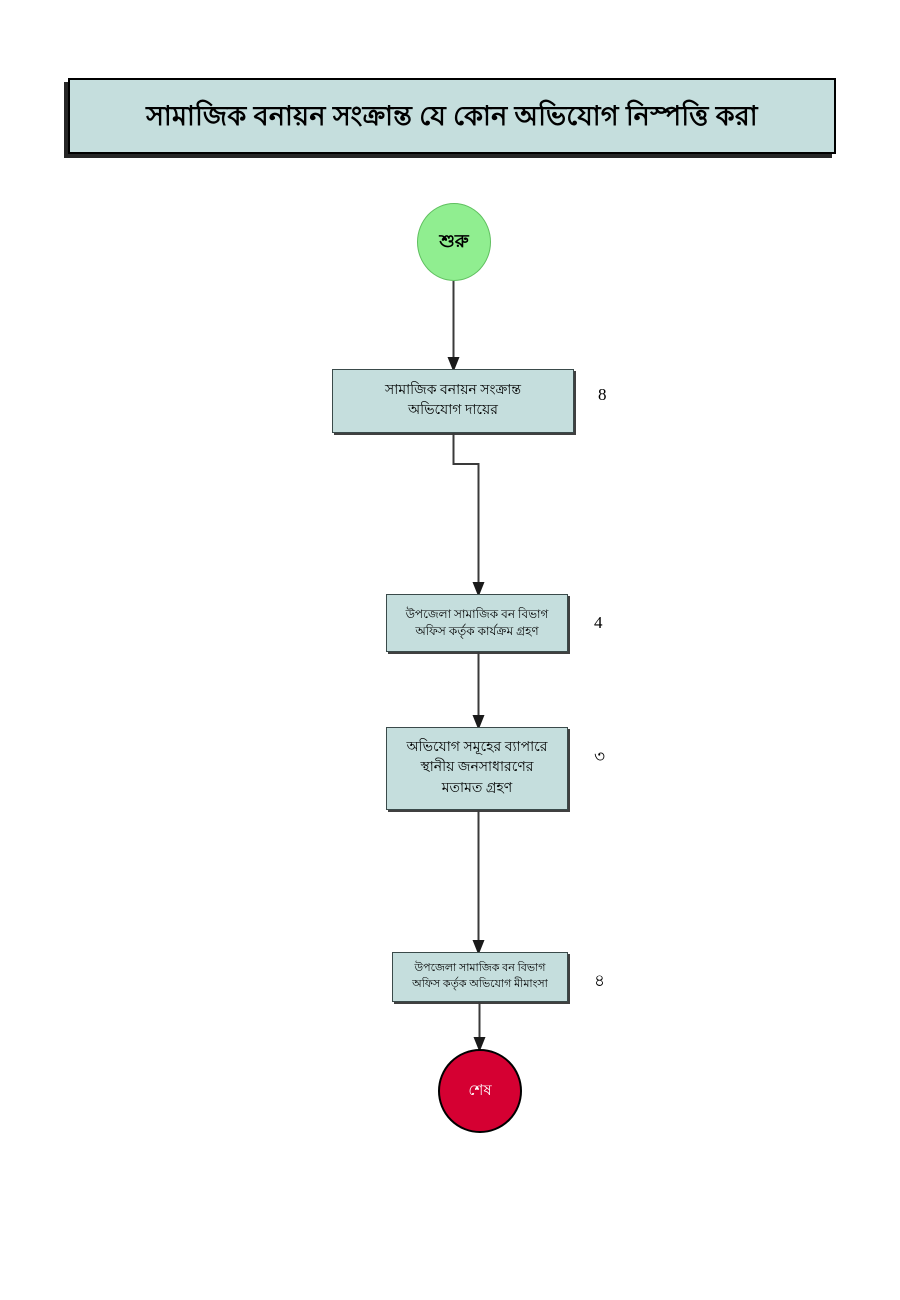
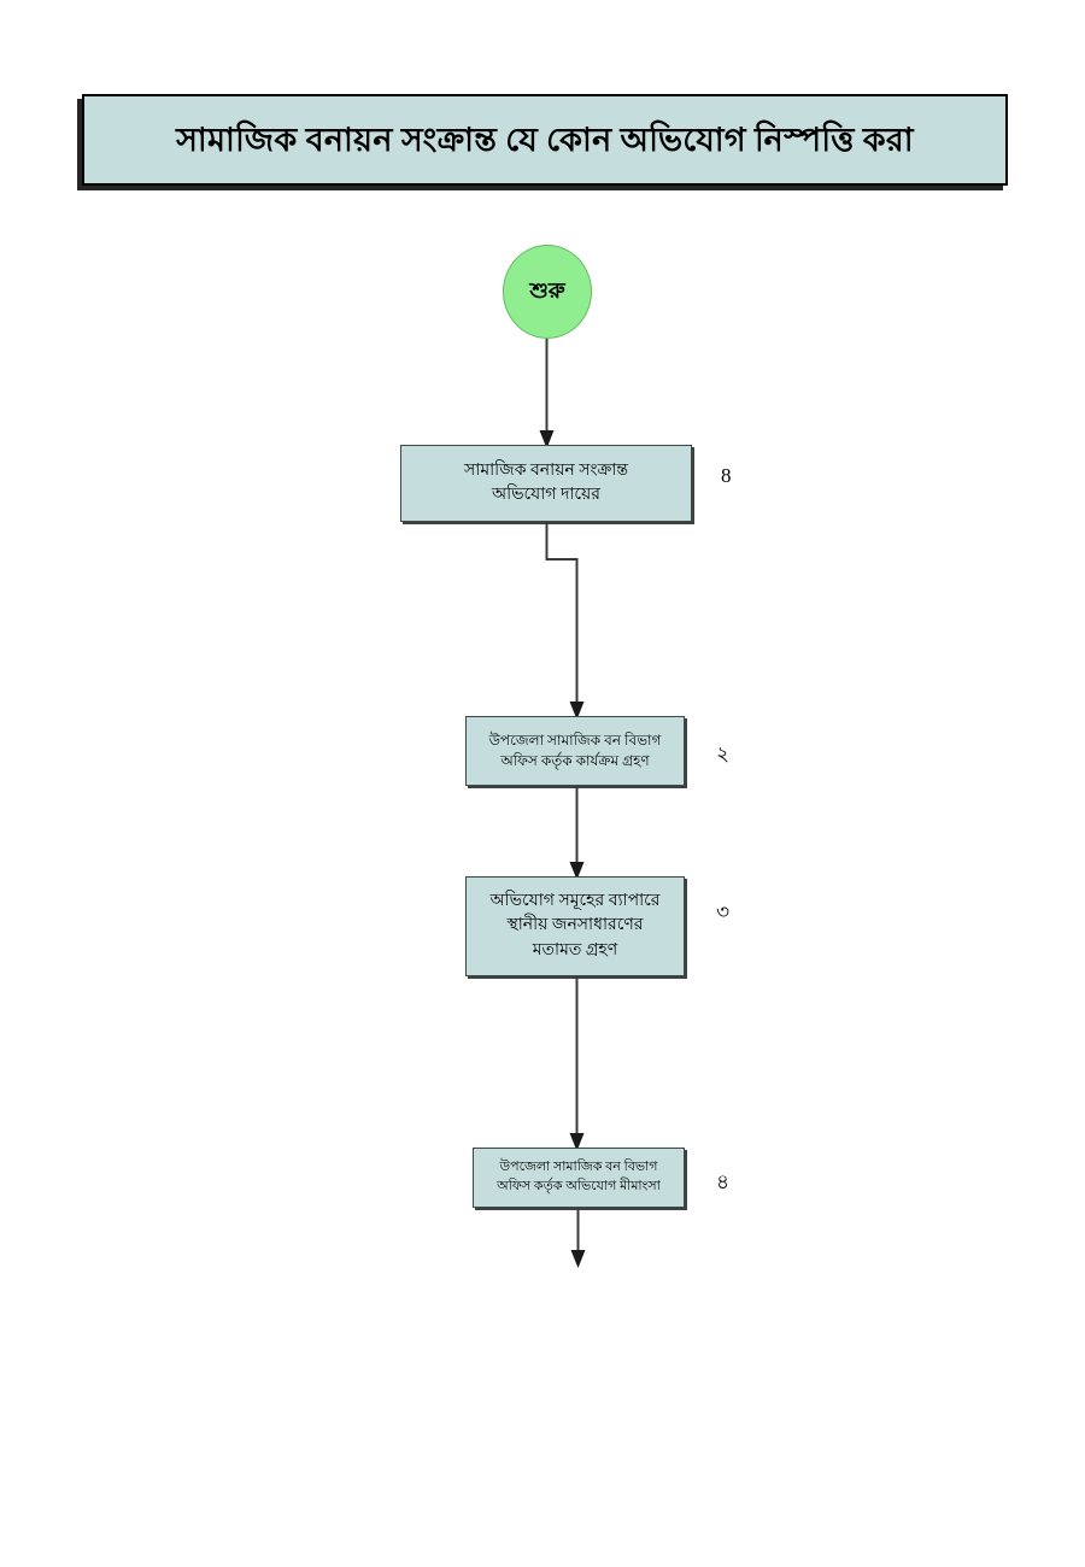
  সামাজিক বনায়ন সংক্রান্ত যে কোন অভিযোগ নিস্পত্তি করা
  শুরু
  সামাজিক বনায়ন সংক্রান্ত
  অভিযোগ দায়ের
  8
  উপজেলা সামাজিক বন বিভাগ
  অফিস কর্তৃক কার্যক্রম গ্রহণ
- 4
+ ২
  অভিযোগ সমূহের ব্যাপারে
  স্থানীয় জনসাধারণের
  মতামত গ্রহণ
  ৩
  উপজেলা সামাজিক বন বিভাগ
  অফিস কর্তৃক অভিযোগ মীমাংসা
  ৪
- শেষ
